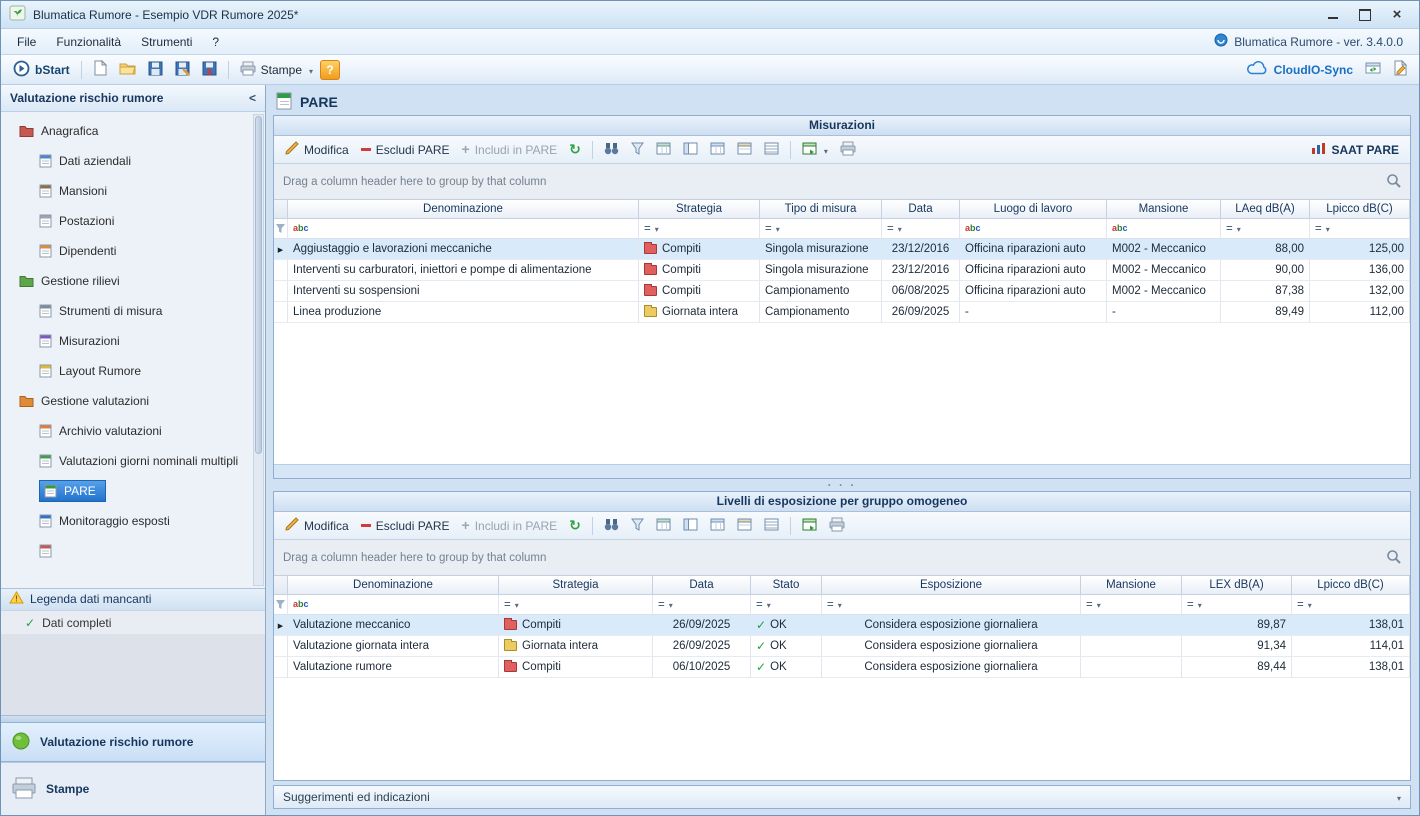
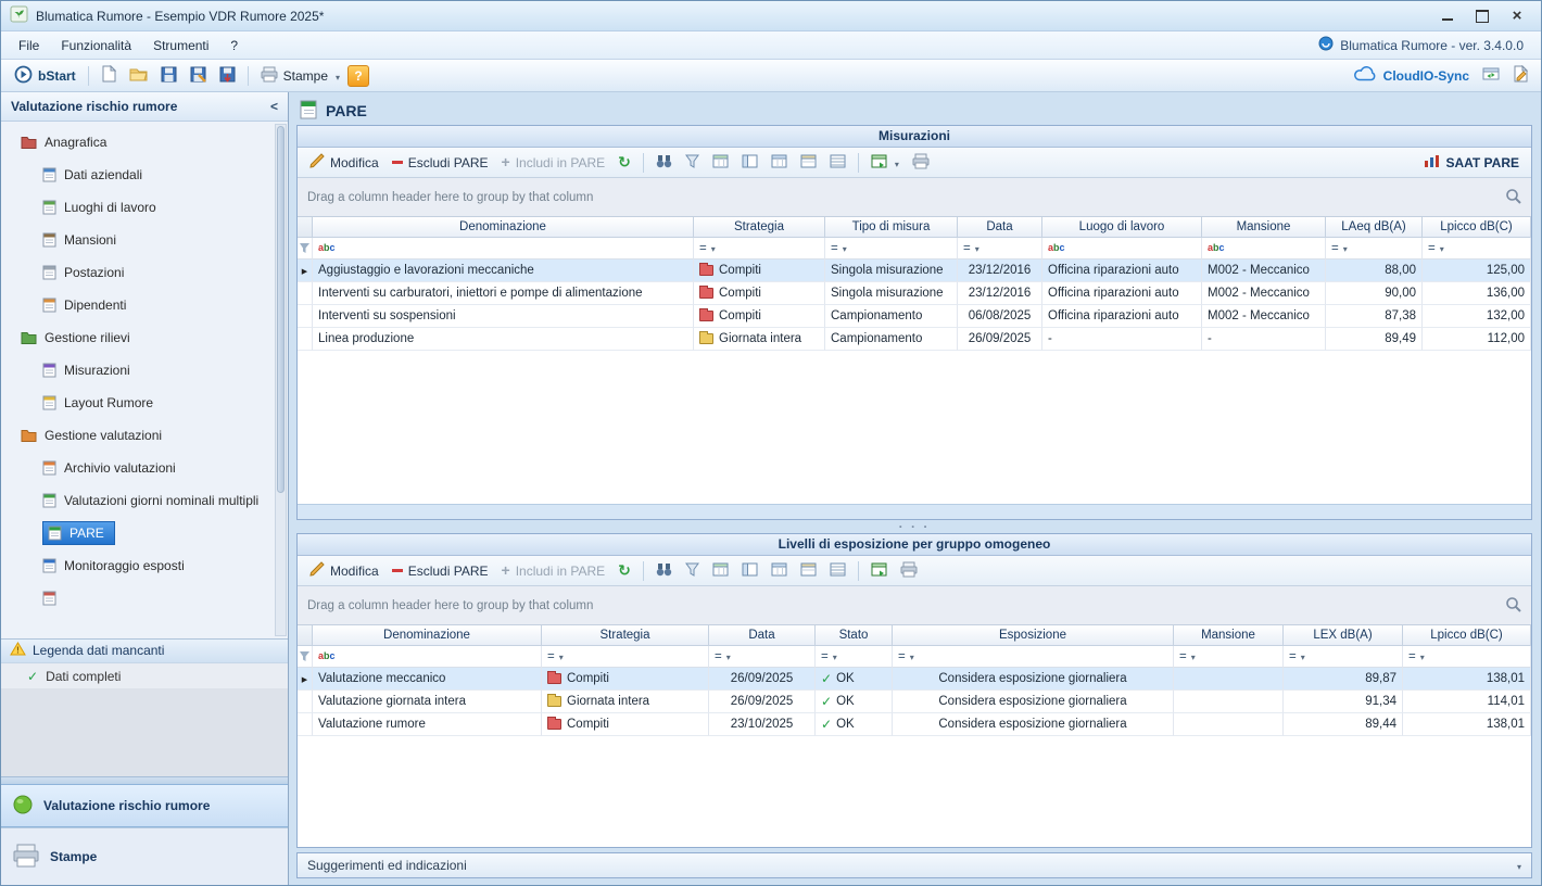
  Blumatica Rumore - Esempio VDR Rumore 2025*
  File
  Funzionalità
  Strumenti
  ?
  Blumatica Rumore - ver. 3.4.0.0
  bStart
  Stampe
  ?
  CloudIO-Sync
  Valutazione rischio rumore
  Anagrafica
  Dati aziendali
+ Luoghi di lavoro
  Mansioni
  Postazioni
  Dipendenti
  Gestione rilievi
- Strumenti di misura
  Misurazioni
  Layout Rumore
  Gestione valutazioni
  Archivio valutazioni
  Valutazioni giorni nominali multipli
  PARE
  Monitoraggio esposti
  !
  Legenda dati mancanti
  Dati completi
  Valutazione rischio rumore
  Stampe
  PARE
  Misurazioni
  Modifica
  Escludi PARE
  Includi in PARE
  SAAT PARE
  Drag a column header here to group by that column
  Denominazione
  Strategia
  Tipo di misura
  Data
  Luogo di lavoro
  Mansione
  LAeq dB(A)
  Lpicco dB(C)
  a
  b
  c
  =
  =
  =
  a
  b
  c
  a
  b
  c
  =
  =
  Aggiustaggio e lavorazioni meccaniche
  Compiti
  Singola misurazione
  23/12/2016
  Officina riparazioni auto
  M002 - Meccanico
  88,00
  125,00
  Interventi su carburatori, iniettori e pompe di alimentazione
  Compiti
  Singola misurazione
  23/12/2016
  Officina riparazioni auto
  M002 - Meccanico
  90,00
  136,00
  Interventi su sospensioni
  Compiti
  Campionamento
  06/08/2025
  Officina riparazioni auto
  M002 - Meccanico
  87,38
  132,00
  Linea produzione
  Giornata intera
  Campionamento
  26/09/2025
  -
  -
  89,49
  112,00
  Livelli di esposizione per gruppo omogeneo
  Modifica
  Escludi PARE
  Includi in PARE
  Drag a column header here to group by that column
  Denominazione
  Strategia
  Data
  Stato
  Esposizione
  Mansione
  LEX dB(A)
  Lpicco dB(C)
  a
  b
  c
  =
  =
  =
  =
  =
  =
  =
  Valutazione meccanico
  Compiti
  26/09/2025
  OK
  Considera esposizione giornaliera
  89,87
  138,01
  Valutazione giornata intera
  Giornata intera
  26/09/2025
  OK
  Considera esposizione giornaliera
  91,34
  114,01
  Valutazione rumore
  Compiti
- 06/10/2025
+ 23/10/2025
  OK
  Considera esposizione giornaliera
  89,44
  138,01
  Suggerimenti ed indicazioni
